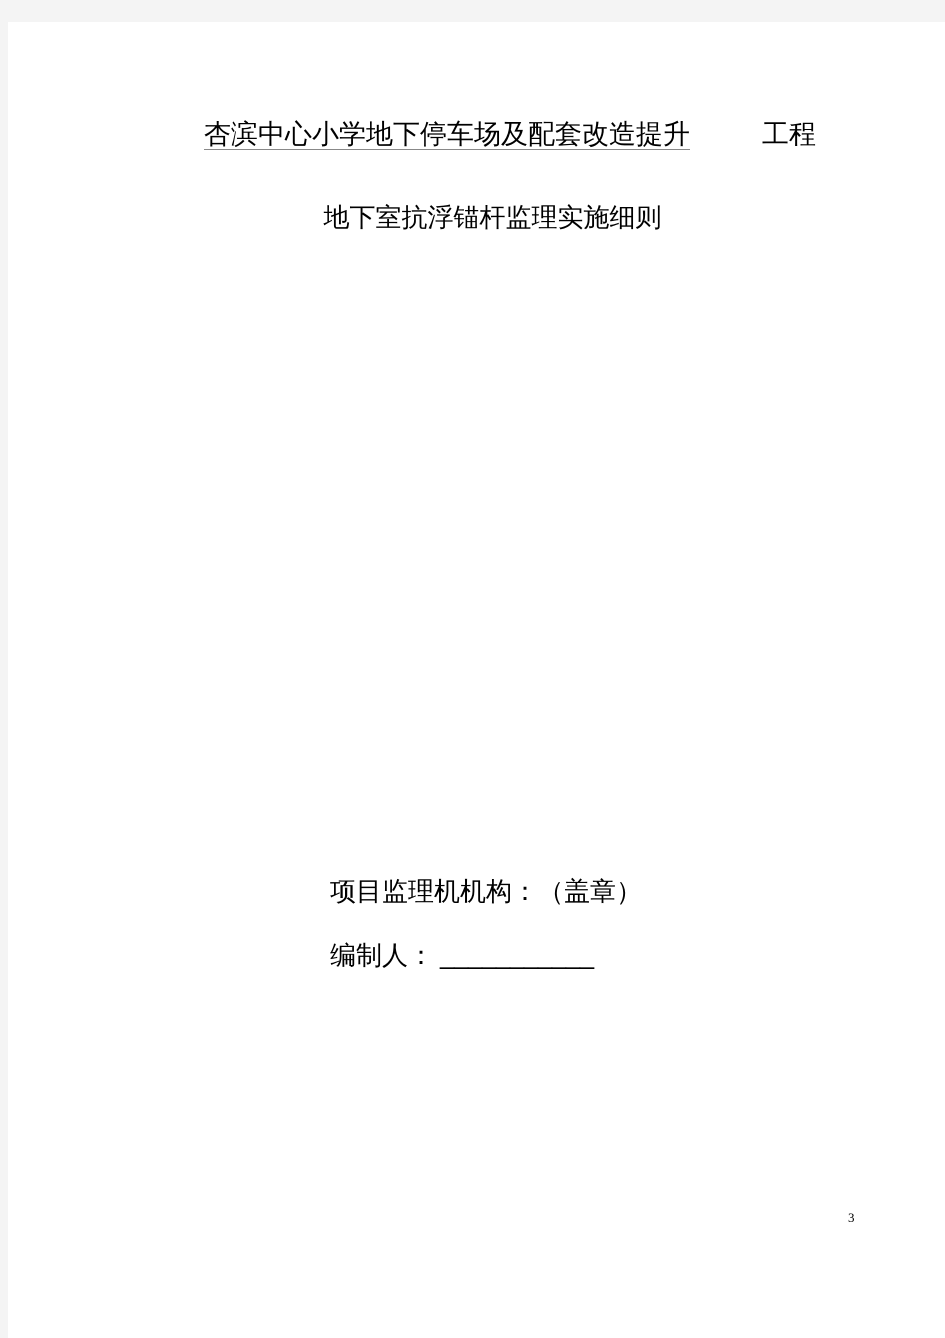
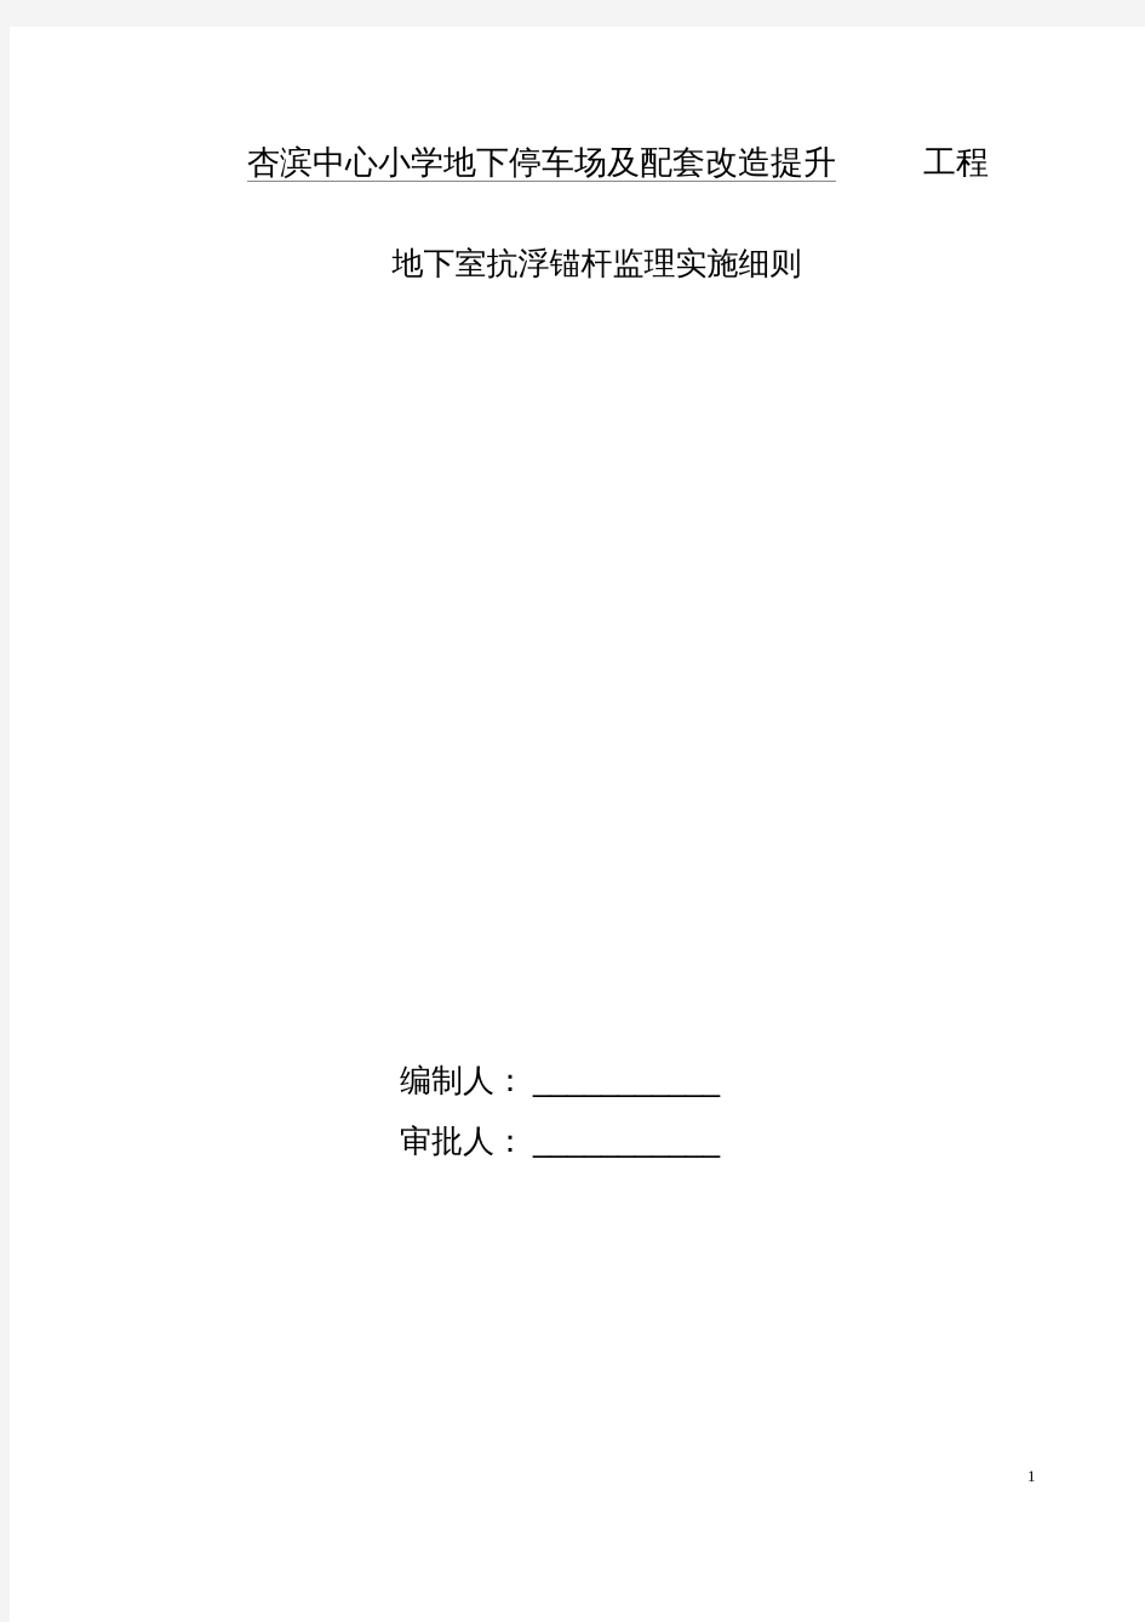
  杏滨中心小学地下停车场及配套改造提升 工程
  地下室抗浮锚杆监理实施细则
- 项目监理机机构：（盖章）
  编制人： ___________
+ 审批人： ___________
- 3
+ 1
